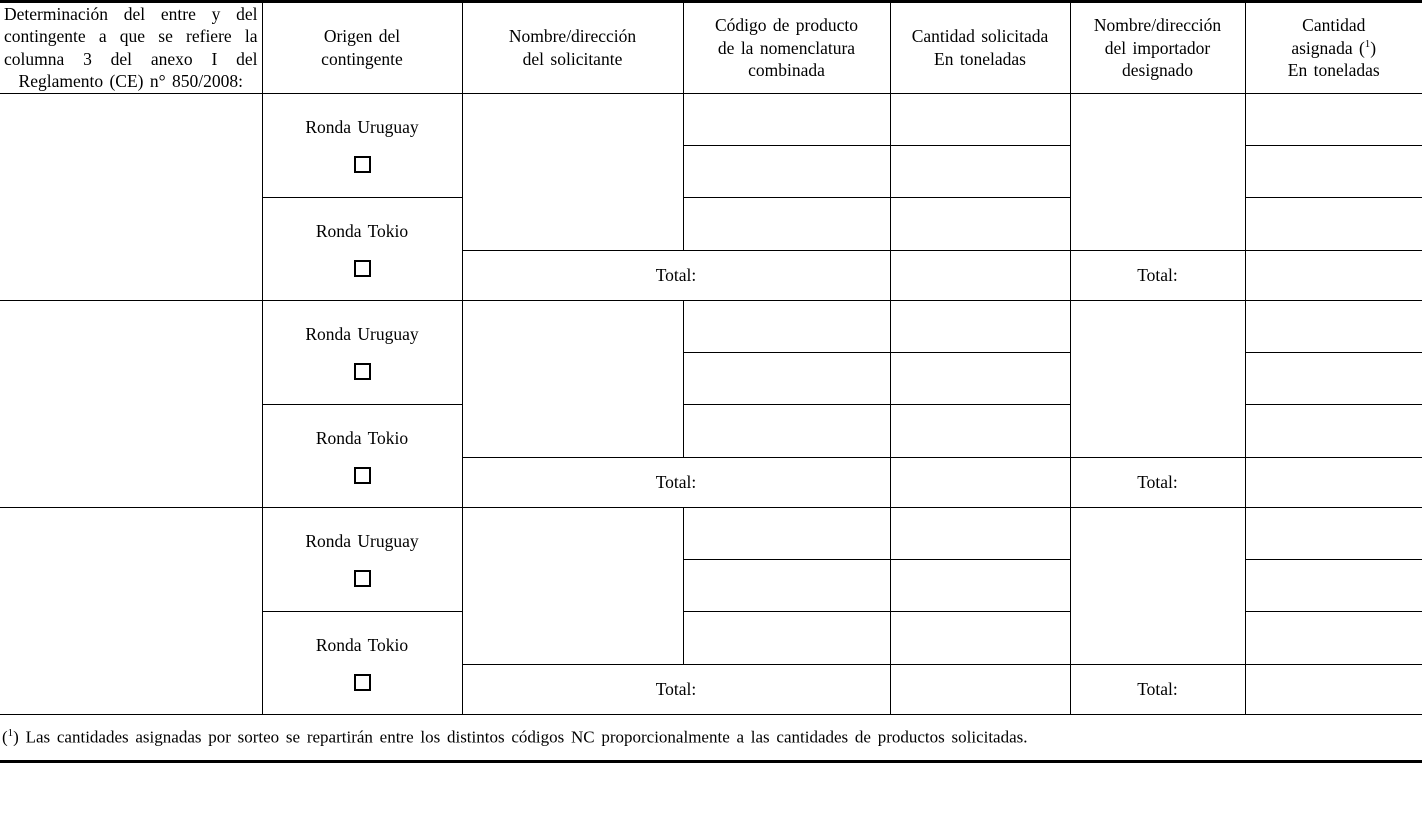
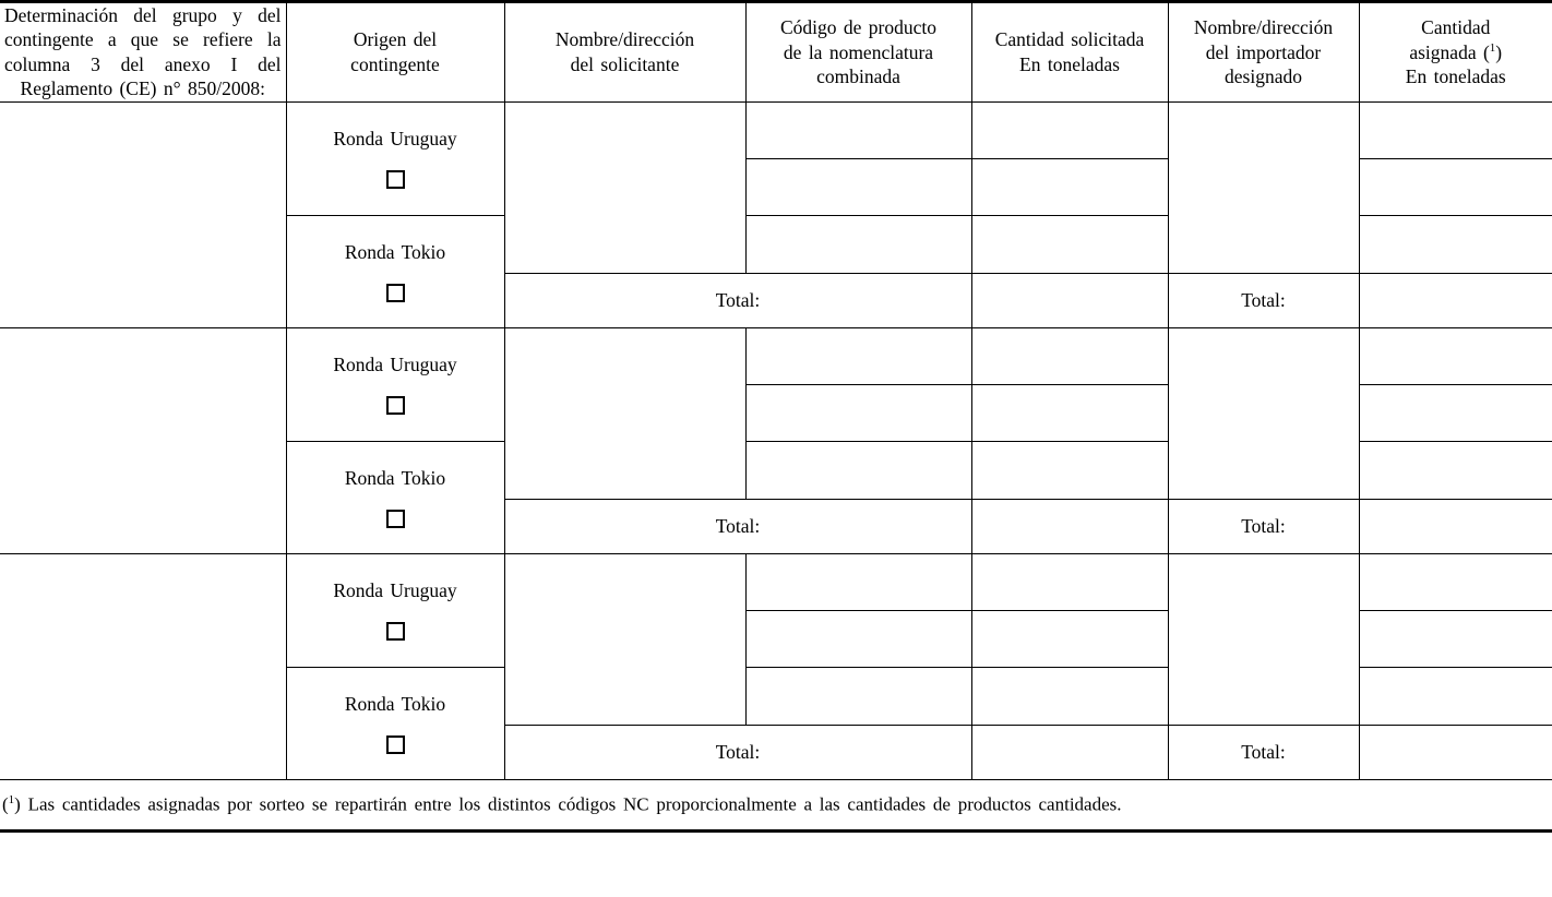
- Determinación del entre y del contingente a que se refiere la columna 3 del anexo I del Reglamento (CE) n° 850/2008:	Origen del contingente	Nombre/dirección del solicitante	Código de producto de la nomenclatura combinada	Cantidad solicitada En toneladas	Nombre/dirección del importador designado	Cantidad asignada (1) En toneladas
+ Determinación del grupo y del contingente a que se refiere la columna 3 del anexo I del Reglamento (CE) n° 850/2008:	Origen del contingente	Nombre/dirección del solicitante	Código de producto de la nomenclatura combinada	Cantidad solicitada En toneladas	Nombre/dirección del importador designado	Cantidad asignada (1) En toneladas
  	Ronda Uruguay
  Ronda Tokio
  Total:		Total:
  	Ronda Uruguay
  Ronda Tokio
  Total:		Total:
  	Ronda Uruguay
  Ronda Tokio
  Total:		Total:
- (1) Las cantidades asignadas por sorteo se repartirán entre los distintos códigos NC proporcionalmente a las cantidades de productos solicitadas.
+ (1) Las cantidades asignadas por sorteo se repartirán entre los distintos códigos NC proporcionalmente a las cantidades de productos cantidades.
